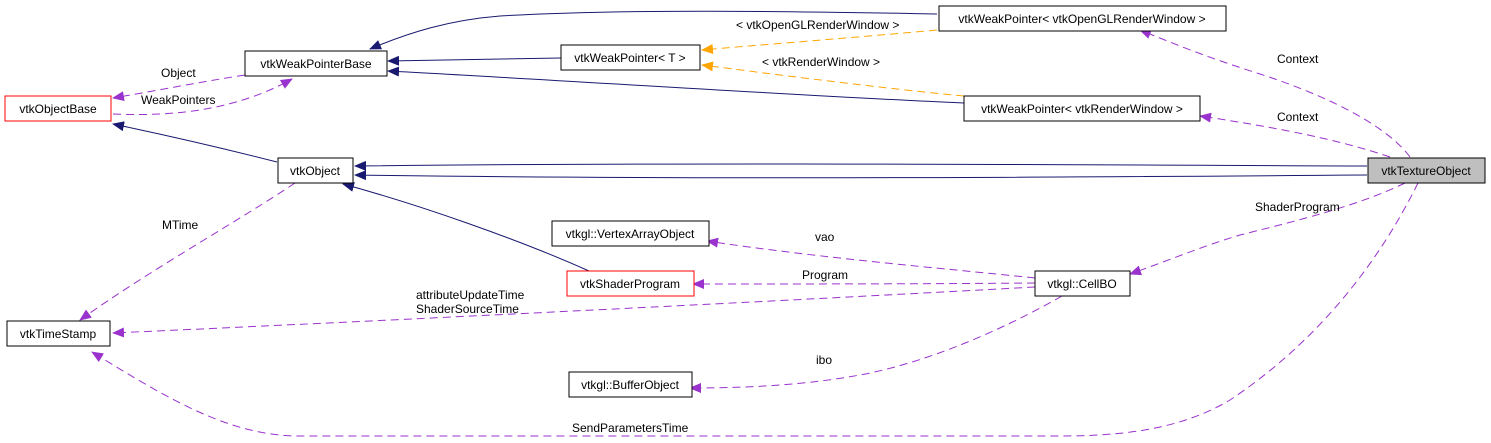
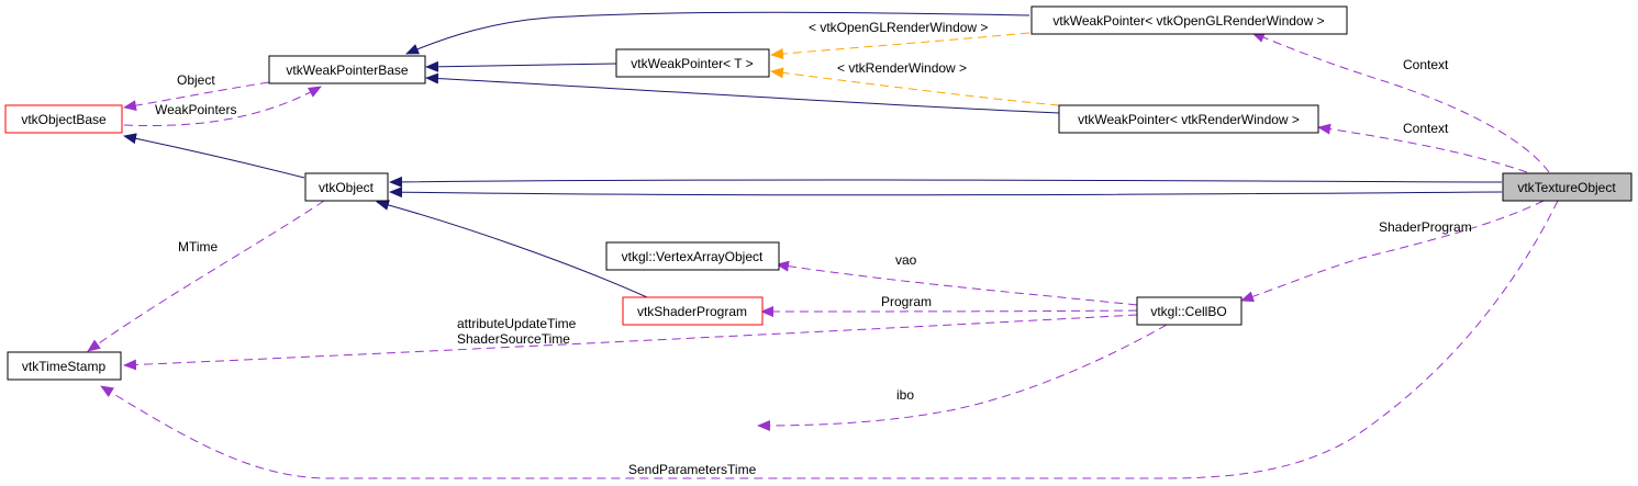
  Object
  WeakPointers
  < vtkOpenGLRenderWindow >
  < vtkRenderWindow >
  Context
  Context
  MTime
  ShaderProgram
  vao
  Program
  attributeUpdateTime
  ShaderSourceTime
  ibo
  SendParametersTime
  vtkWeakPointerBase
  vtkObjectBase
  vtkWeakPointer< T >
  vtkWeakPointer< vtkOpenGLRenderWindow >
  vtkWeakPointer< vtkRenderWindow >
  vtkObject
  vtkTextureObject
  vtkgl::VertexArrayObject
  vtkShaderProgram
  vtkgl::CellBO
  vtkTimeStamp
- vtkgl::BufferObject
